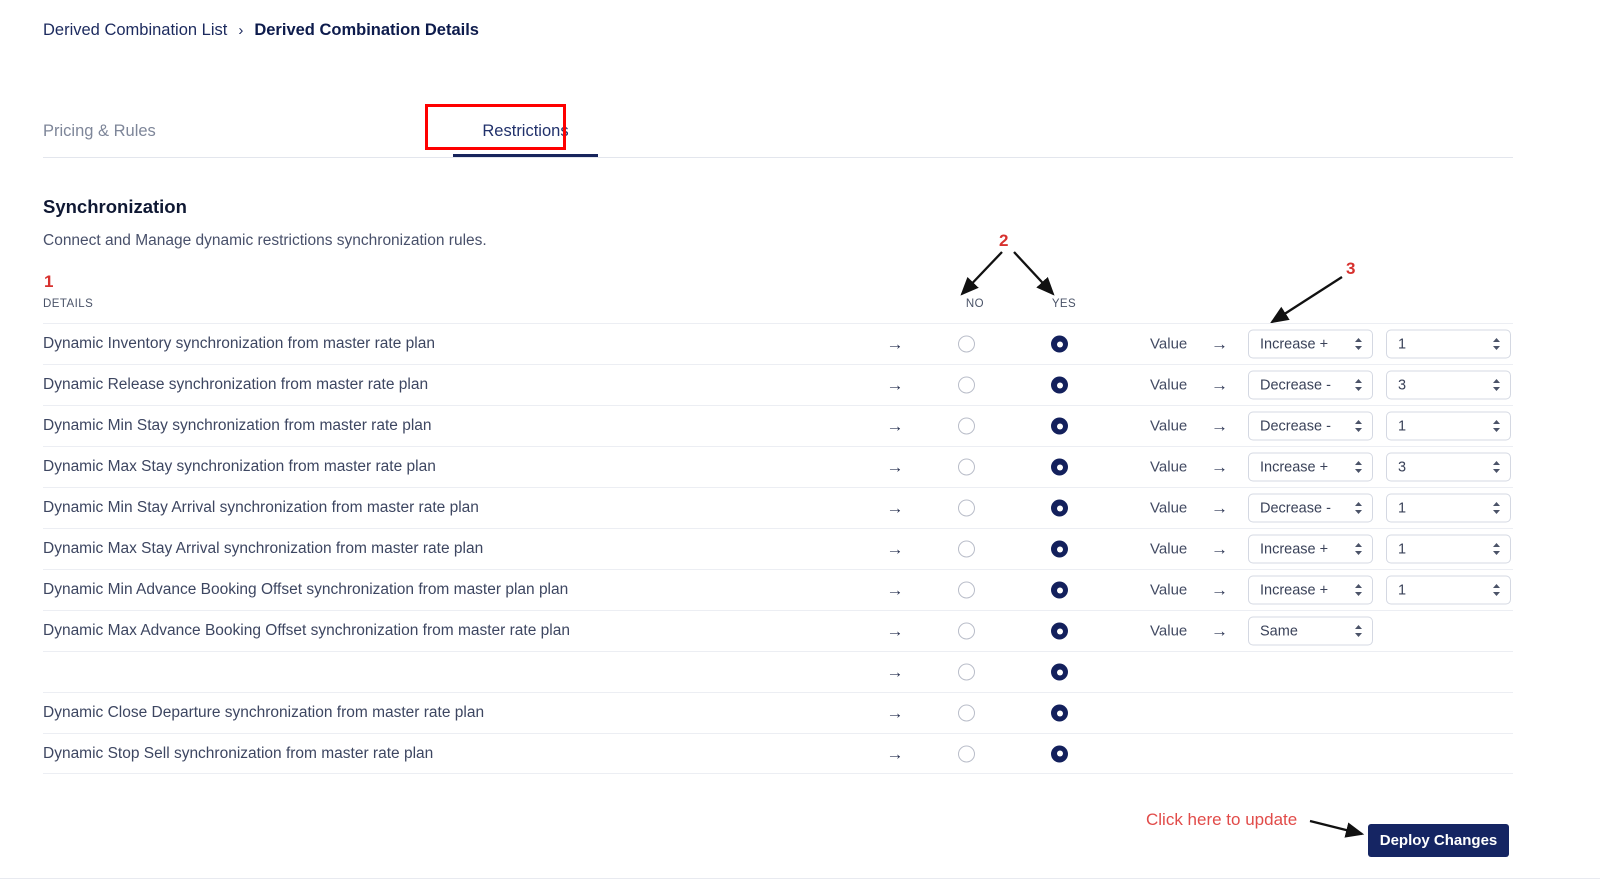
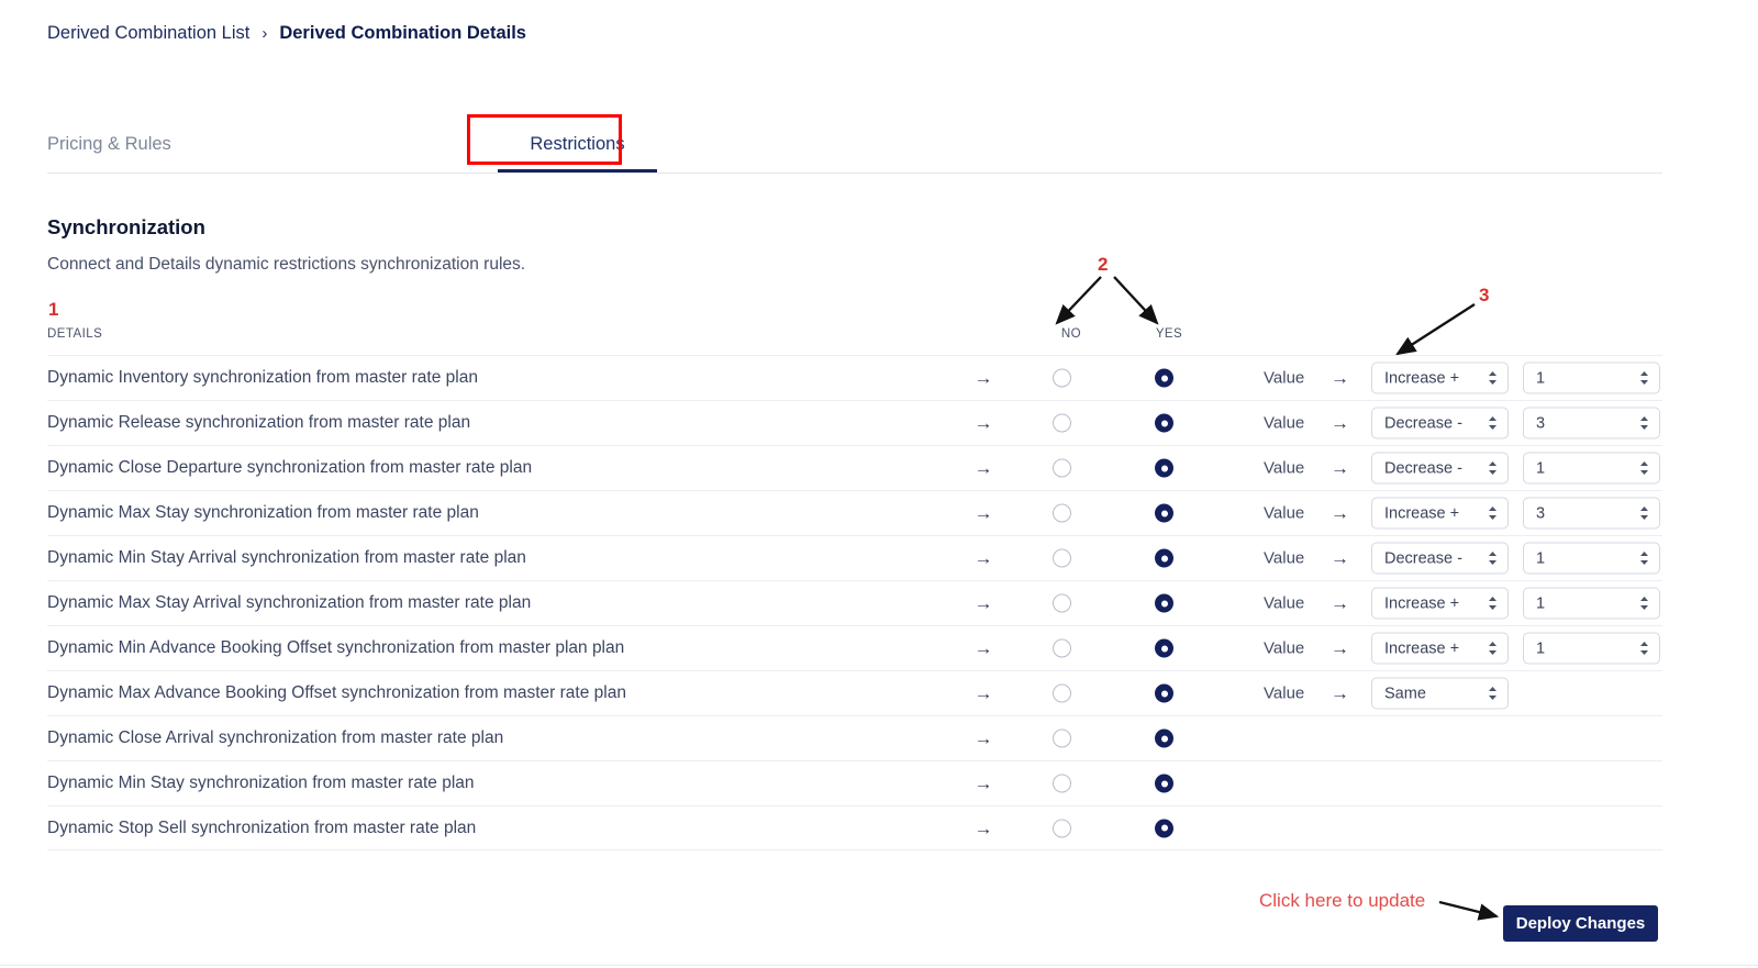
  Derived Combination List
  ›
  Derived Combination Details
  Pricing & Rules
  Restrictions
  Synchronization
- Connect and Manage dynamic restrictions synchronization rules.
+ Connect and Details dynamic restrictions synchronization rules.
  1
  2
  3
  Click here to update
  DETAILS
  NO
  YES
  Dynamic Inventory synchronization from master rate plan
  →
  Value
  →
  Increase +
  1
  Dynamic Release synchronization from master rate plan
  →
  Value
  →
  Decrease -
  3
- Dynamic Min Stay synchronization from master rate plan
+ Dynamic Close Departure synchronization from master rate plan
  →
  Value
  →
  Decrease -
  1
  Dynamic Max Stay synchronization from master rate plan
  →
  Value
  →
  Increase +
  3
  Dynamic Min Stay Arrival synchronization from master rate plan
  →
  Value
  →
  Decrease -
  1
  Dynamic Max Stay Arrival synchronization from master rate plan
  →
  Value
  →
  Increase +
  1
  Dynamic Min Advance Booking Offset synchronization from master plan plan
  →
  Value
  →
  Increase +
  1
  Dynamic Max Advance Booking Offset synchronization from master rate plan
  →
  Value
  →
  Same
+ Dynamic Close Arrival synchronization from master rate plan
  →
- Dynamic Close Departure synchronization from master rate plan
+ Dynamic Min Stay synchronization from master rate plan
  →
  Dynamic Stop Sell synchronization from master rate plan
  →
  Deploy Changes
